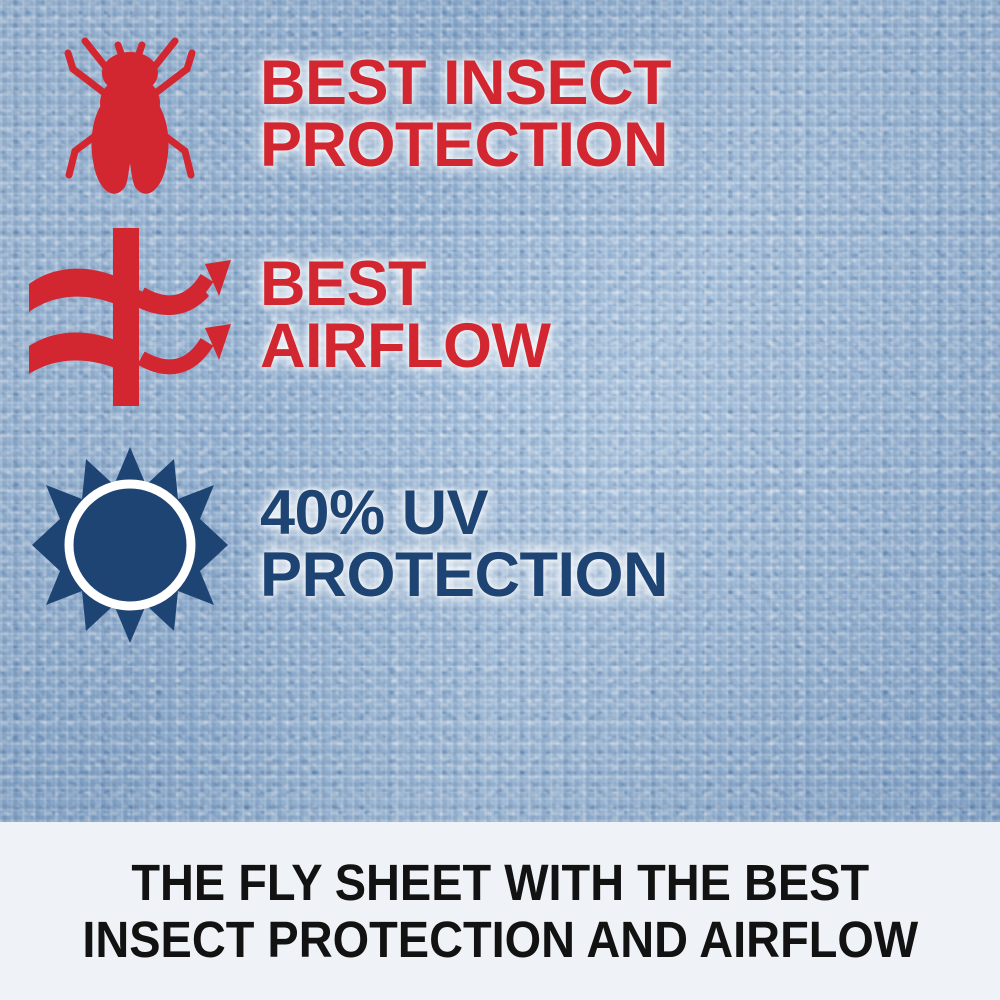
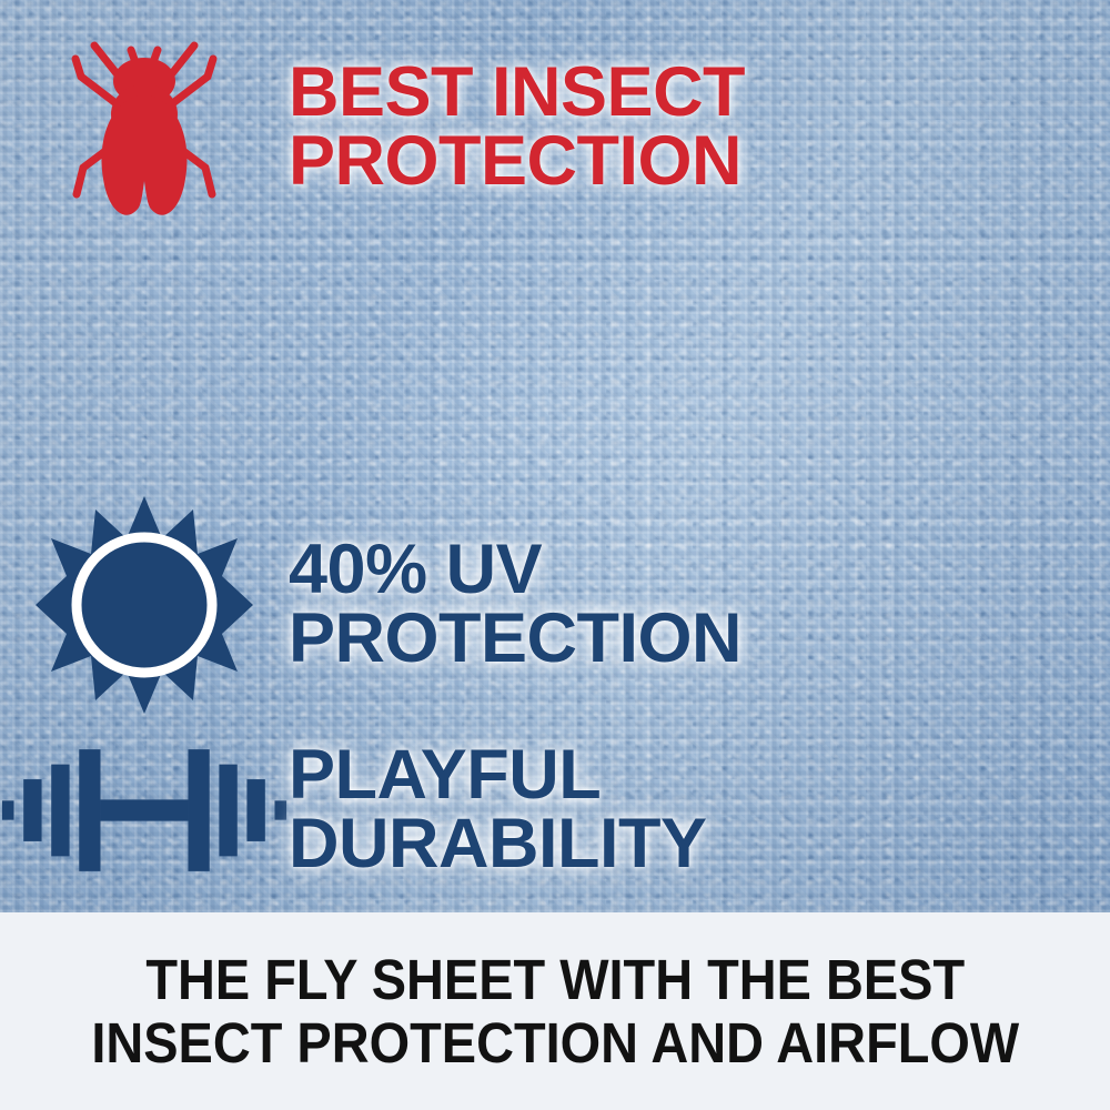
  BEST INSECT
  PROTECTION
- BEST
- AIRFLOW
  40% UV
  PROTECTION
+ PLAYFUL
+ DURABILITY
  THE FLY SHEET WITH THE BEST
  INSECT PROTECTION AND AIRFLOW
